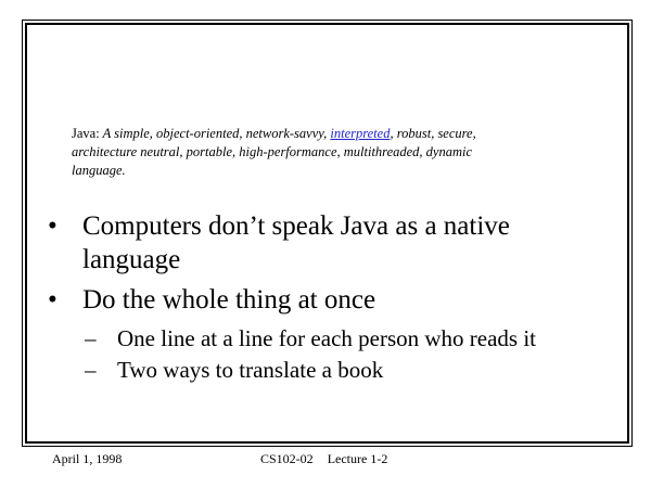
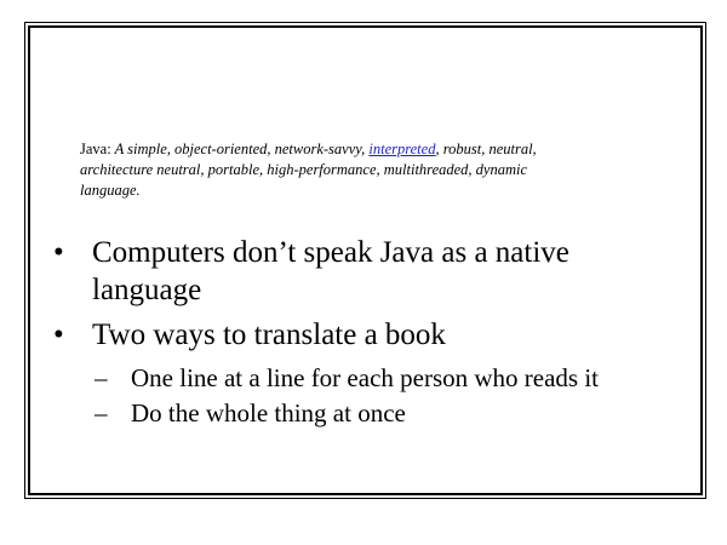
- Java: A simple, object-oriented, network-savvy, interpreted, robust, secure, architecture neutral, portable, high-performance, multithreaded, dynamic language.
+ Java: A simple, object-oriented, network-savvy, interpreted, robust, neutral, architecture neutral, portable, high-performance, multithreaded, dynamic language.
  •
  Computers don’t speak Java as a native language
  •
- Do the whole thing at once
+ Two ways to translate a book
  –
  One line at a line for each person who reads it
  –
- Two ways to translate a book
+ Do the whole thing at once
- April 1, 1998
- CS102-02 Lecture 1-2
